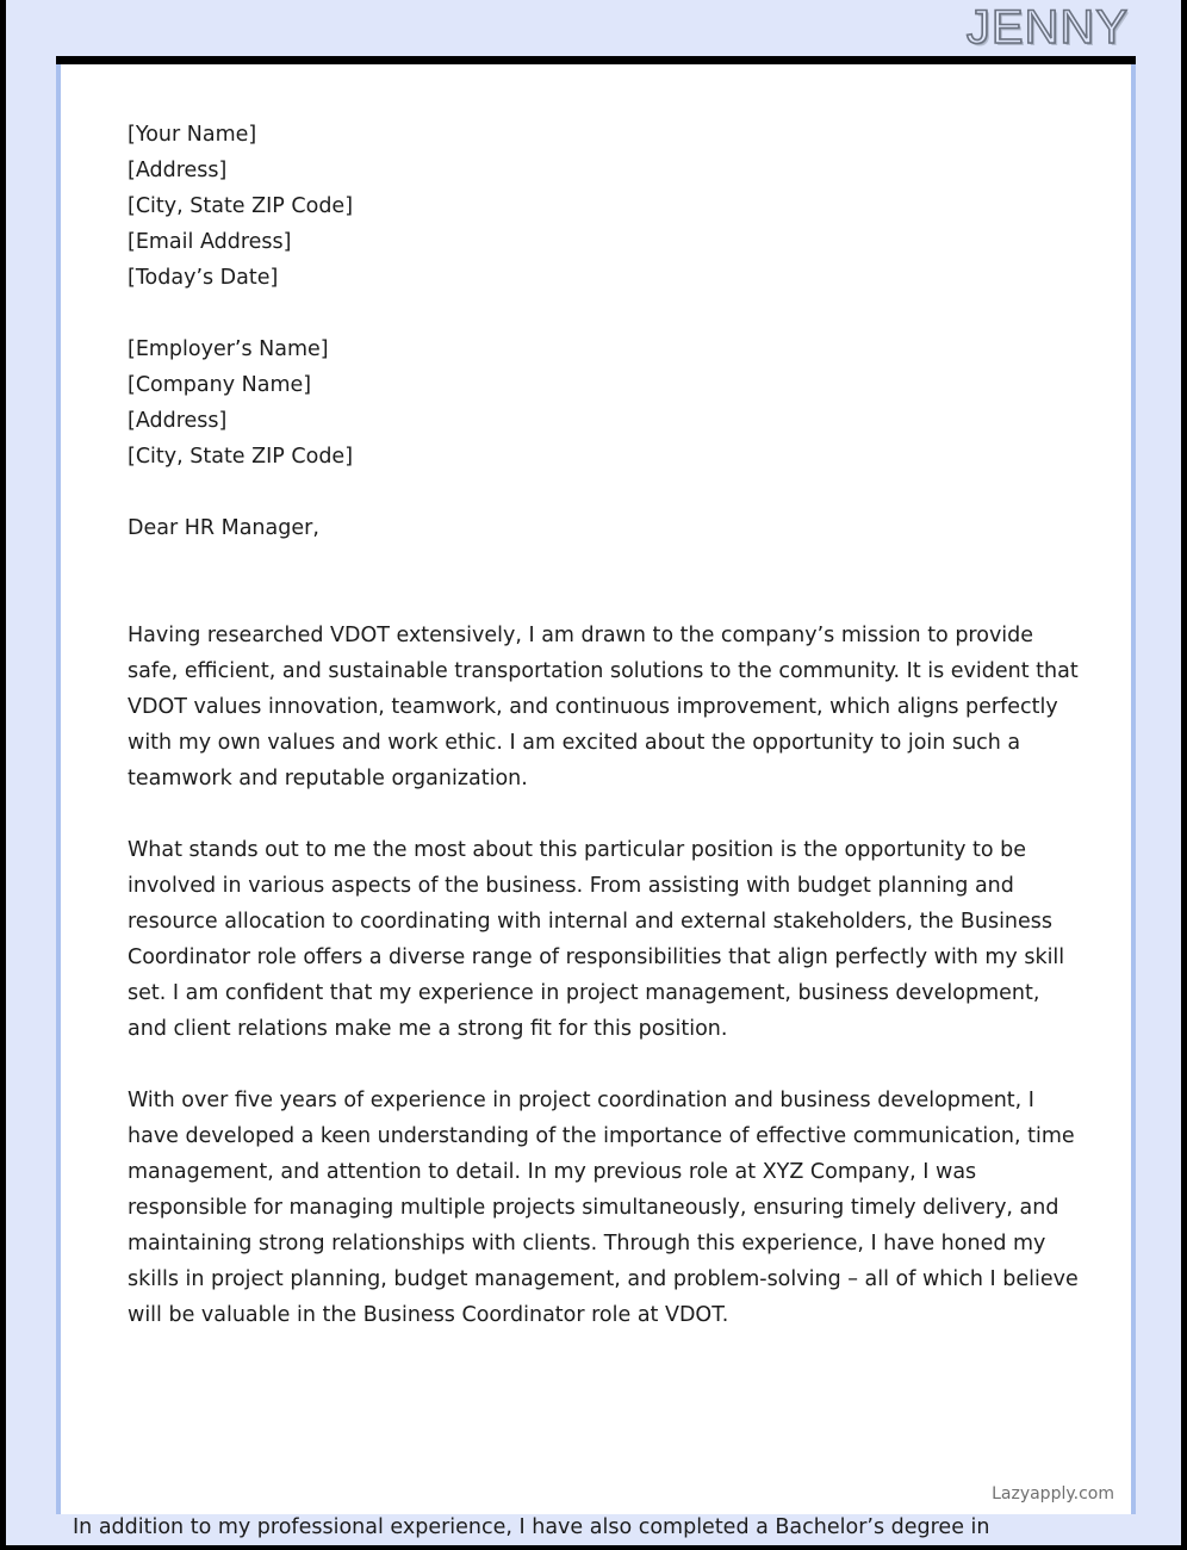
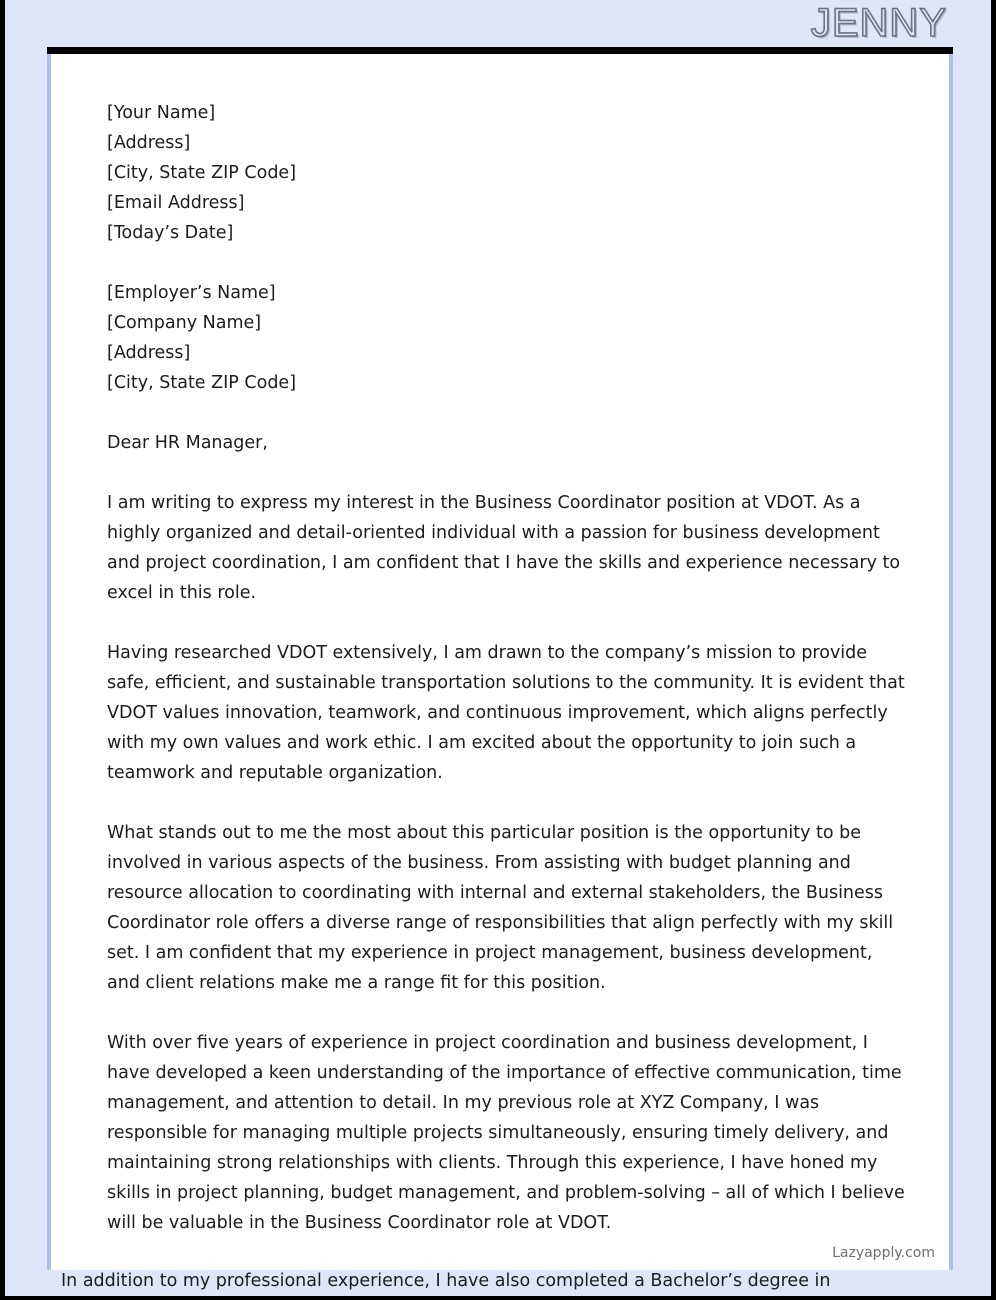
  JENNY
  [Your Name]
  [Address]
  [City, State ZIP Code]
  [Email Address]
  [Today’s Date]
  [Employer’s Name]
  [Company Name]
  [Address]
  [City, State ZIP Code]
  Dear HR Manager,
+ I am writing to express my interest in the Business Coordinator position at VDOT. As a highly organized and detail-oriented individual with a passion for business development and project coordination, I am confident that I have the skills and experience necessary to excel in this role.
  Having researched VDOT extensively, I am drawn to the company’s mission to provide safe, efficient, and sustainable transportation solutions to the community. It is evident that VDOT values innovation, teamwork, and continuous improvement, which aligns perfectly with my own values and work ethic. I am excited about the opportunity to join such a teamwork and reputable organization.
- What stands out to me the most about this particular position is the opportunity to be involved in various aspects of the business. From assisting with budget planning and resource allocation to coordinating with internal and external stakeholders, the Business Coordinator role offers a diverse range of responsibilities that align perfectly with my skill set. I am confident that my experience in project management, business development, and client relations make me a strong fit for this position.
+ What stands out to me the most about this particular position is the opportunity to be involved in various aspects of the business. From assisting with budget planning and resource allocation to coordinating with internal and external stakeholders, the Business Coordinator role offers a diverse range of responsibilities that align perfectly with my skill set. I am confident that my experience in project management, business development, and client relations make me a range fit for this position.
  With over five years of experience in project coordination and business development, I have developed a keen understanding of the importance of effective communication, time management, and attention to detail. In my previous role at XYZ Company, I was responsible for managing multiple projects simultaneously, ensuring timely delivery, and maintaining strong relationships with clients. Through this experience, I have honed my skills in project planning, budget management, and problem-solving – all of which I believe will be valuable in the Business Coordinator role at VDOT.
  Lazyapply.com
  In addition to my professional experience, I have also completed a Bachelor’s degree in
